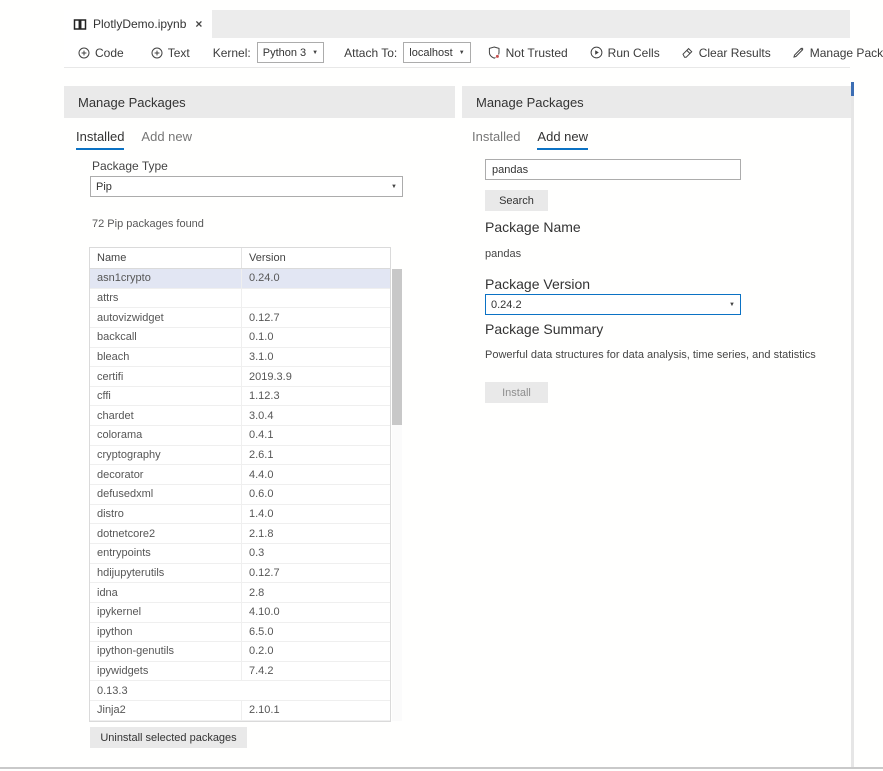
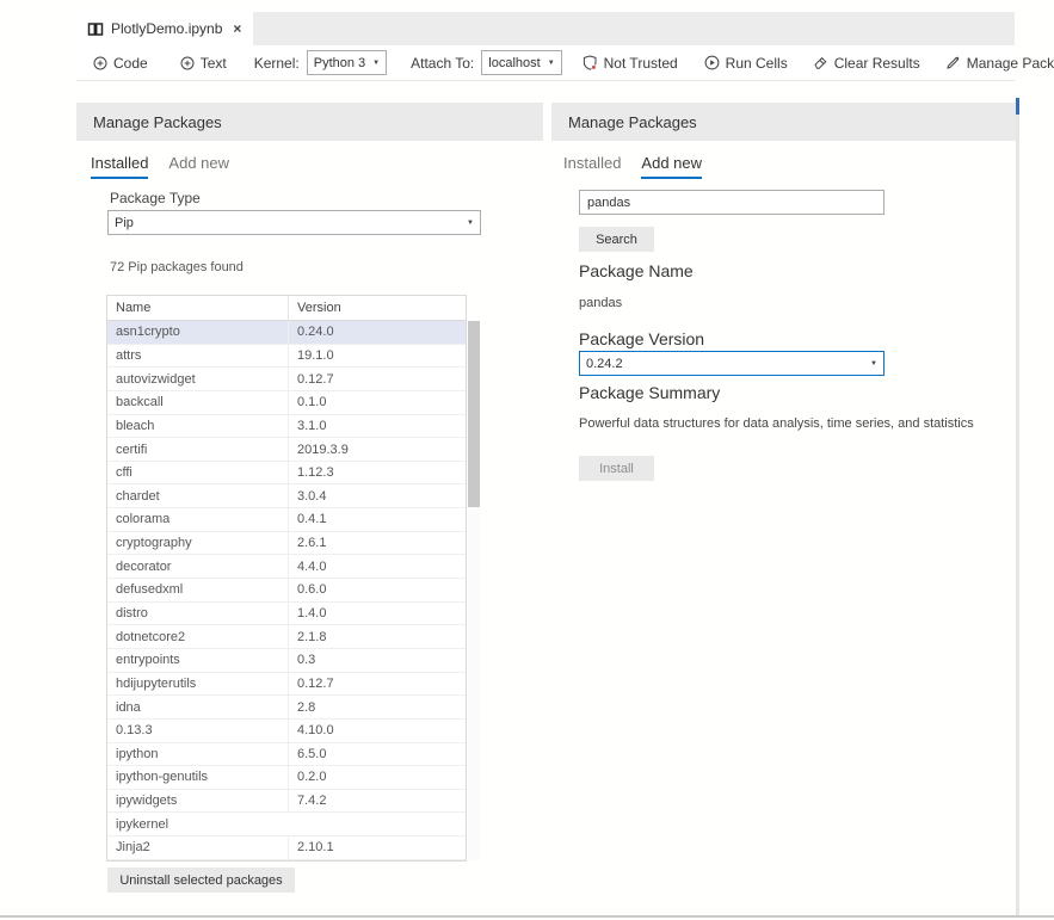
  PlotlyDemo.ipynb
  ×
  Code
  Text
  Kernel:
  Python 3
  Attach To:
  localhost
  Not Trusted
  Run Cells
  Clear Results
  Manage Pack
  Manage Packages
  Installed
  Add new
  Package Type
  Pip
  72 Pip packages found
  Name
  Version
  asn1crypto
  0.24.0
  attrs
+ 19.1.0
  autovizwidget
  0.12.7
  backcall
  0.1.0
  bleach
  3.1.0
  certifi
  2019.3.9
  cffi
  1.12.3
  chardet
  3.0.4
  colorama
  0.4.1
  cryptography
  2.6.1
  decorator
  4.4.0
  defusedxml
  0.6.0
  distro
  1.4.0
  dotnetcore2
  2.1.8
  entrypoints
  0.3
  hdijupyterutils
  0.12.7
  idna
  2.8
- ipykernel
+ 0.13.3
  4.10.0
  ipython
  6.5.0
  ipython-genutils
  0.2.0
  ipywidgets
  7.4.2
- 0.13.3
+ ipykernel
  Jinja2
  2.10.1
  Uninstall selected packages
  Manage Packages
  Installed
  Add new
  pandas
  Search
  Package Name
  pandas
  Package Version
  0.24.2
  Package Summary
  Powerful data structures for data analysis, time series, and statistics
  Install
